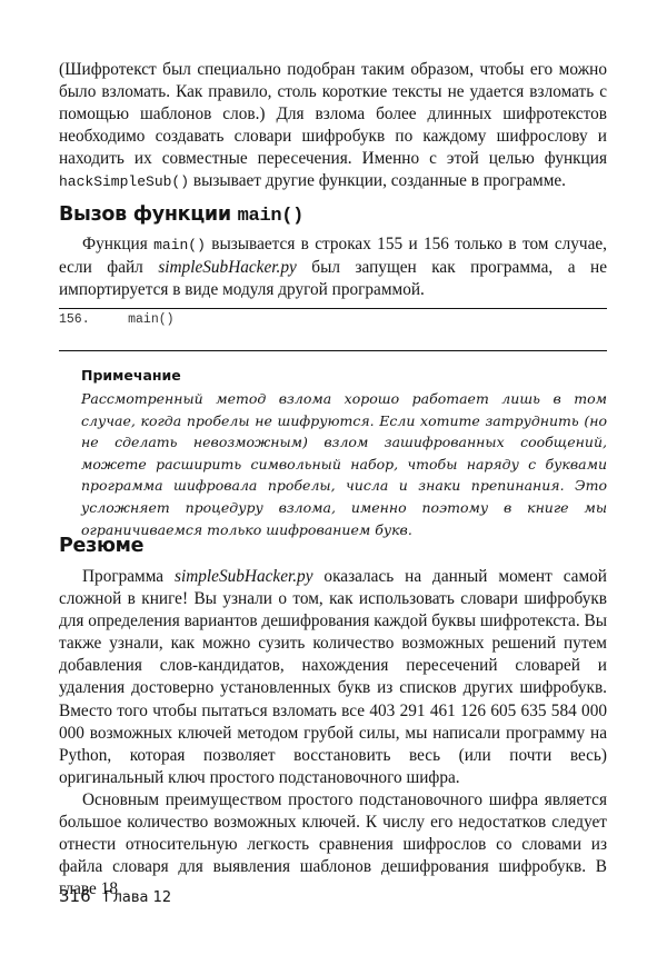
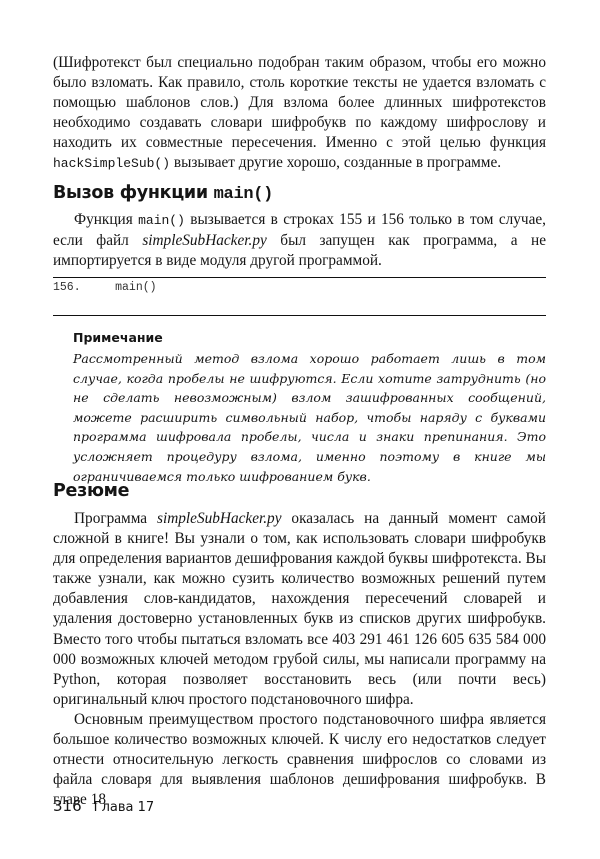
- (Шифротекст был специально подобран таким образом, чтобы его можно было взломать. Как правило, столь короткие тексты не удается взломать с помощью шаблонов слов.) Для взлома более длинных шифротекстов необходимо создавать словари шифробукв по каждому шифрослову и находить их совместные пересечения. Именно с этой целью функция hackSimpleSub() вызывает другие функции, созданные в программе.
+ (Шифротекст был специально подобран таким образом, чтобы его можно было взломать. Как правило, столь короткие тексты не удается взломать с помощью шаблонов слов.) Для взлома более длинных шифротекстов необходимо создавать словари шифробукв по каждому шифрослову и находить их совместные пересечения. Именно с этой целью функция hackSimpleSub() вызывает другие хорошо, созданные в программе.
  Вызов функции main()
  Функция main() вызывается в строках 155 и 156 только в том случае, если файл simpleSubHacker.py был запущен как программа, а не импортируется в виде модуля другой программой.
  156. main()
  Примечание
  Рассмотренный метод взлома хорошо работает лишь в том случае, когда пробелы не шифруются. Если хотите затруднить (но не сделать невозможным) взлом зашифрованных сообщений, можете расширить символьный набор, чтобы наряду с буквами программа шифровала пробелы, числа и знаки препинания. Это усложняет процедуру взлома, именно поэтому в книге мы ограничиваемся только шифрованием букв.
  Резюме
  Программа simpleSubHacker.py оказалась на данный момент самой сложной в книге! Вы узнали о том, как использовать словари шифробукв для определения вариантов дешифрования каждой буквы шифротекста. Вы также узнали, как можно сузить количество возможных решений путем добавления слов-кандидатов, нахождения пересечений словарей и удаления достоверно установленных букв из списков других шифробукв. Вместо того чтобы пытаться взломать все 403 291 461 126 605 635 584 000 000 возможных ключей методом грубой силы, мы написали программу на Python, которая позволяет восстановить весь (или почти весь) оригинальный ключ простого подстановочного шифра.
  Основным преимуществом простого подстановочного шифра является большое количество возможных ключей. К числу его недостатков следует отнести относительную легкость сравнения шифрослов со словами из файла словаря для выявления шаблонов дешифрования шифробукв. В главе 18
- 316 Глава 12
+ 316 Глава 17
